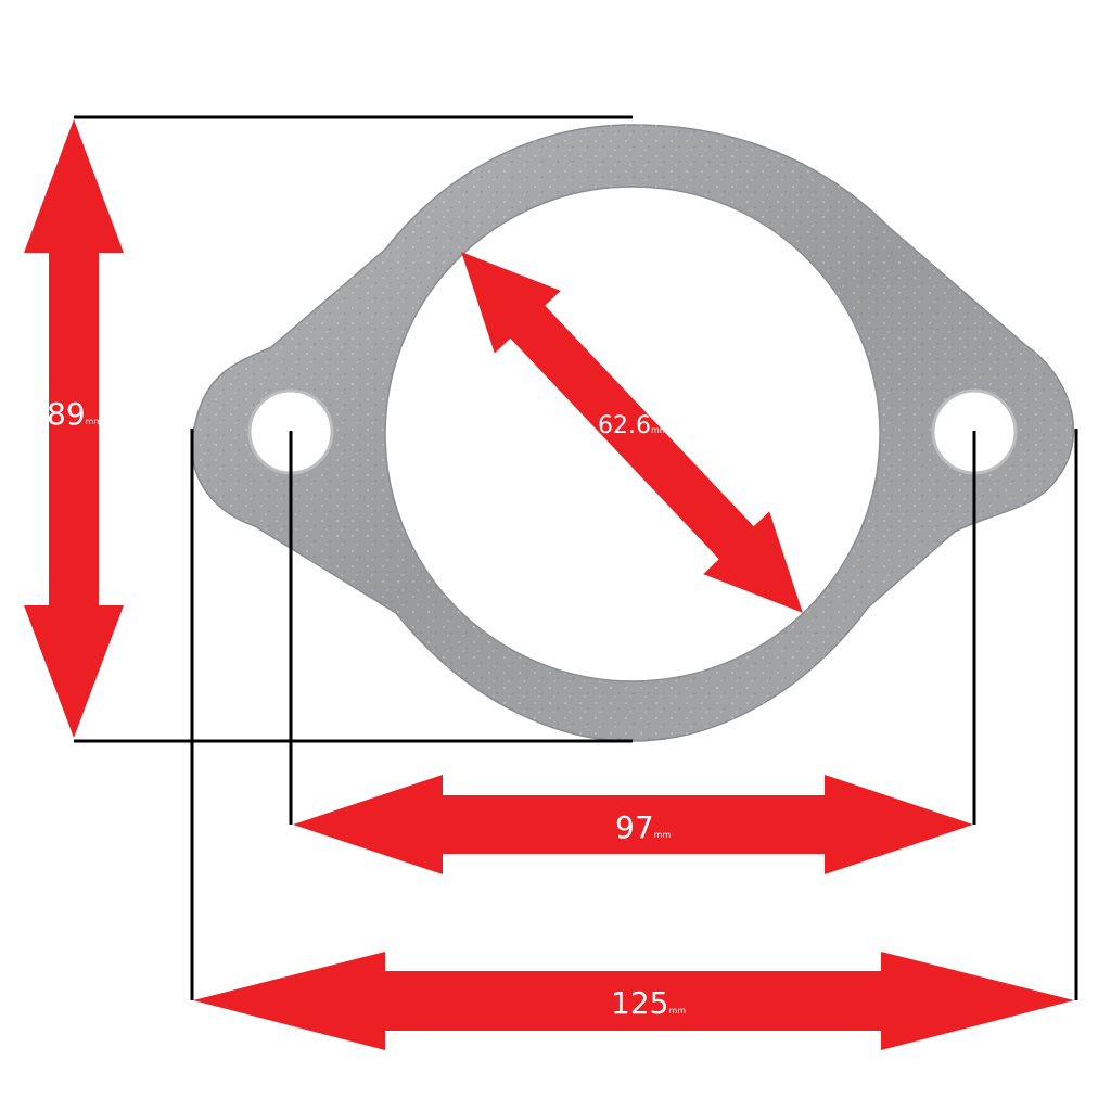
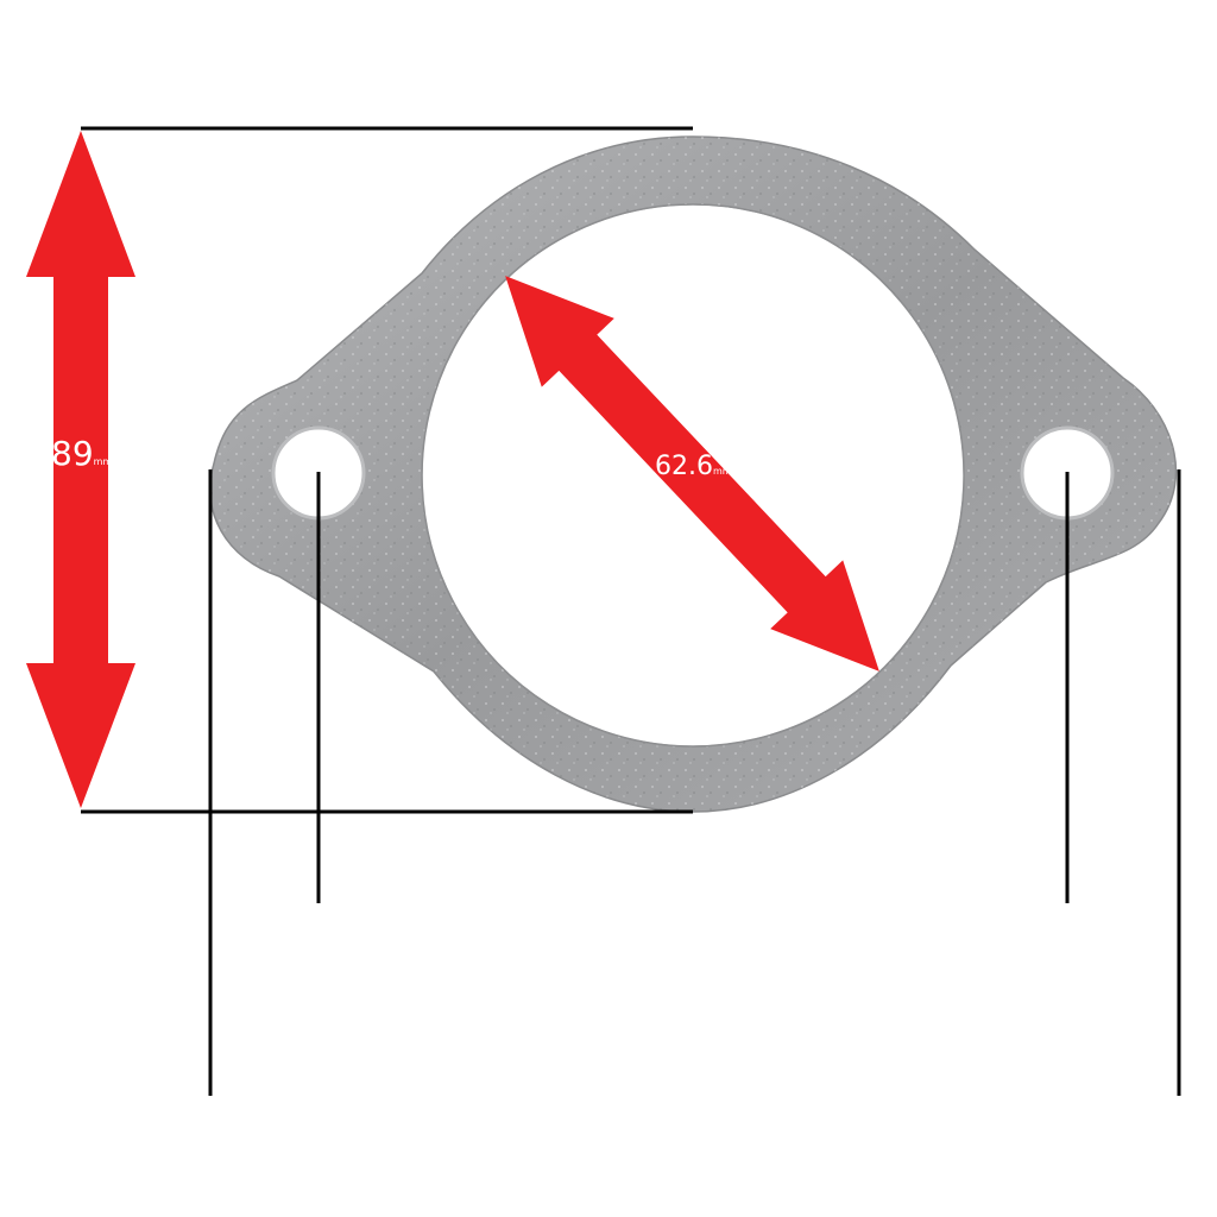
  89mm
  62.6mm
- 97mm
- 125mm
